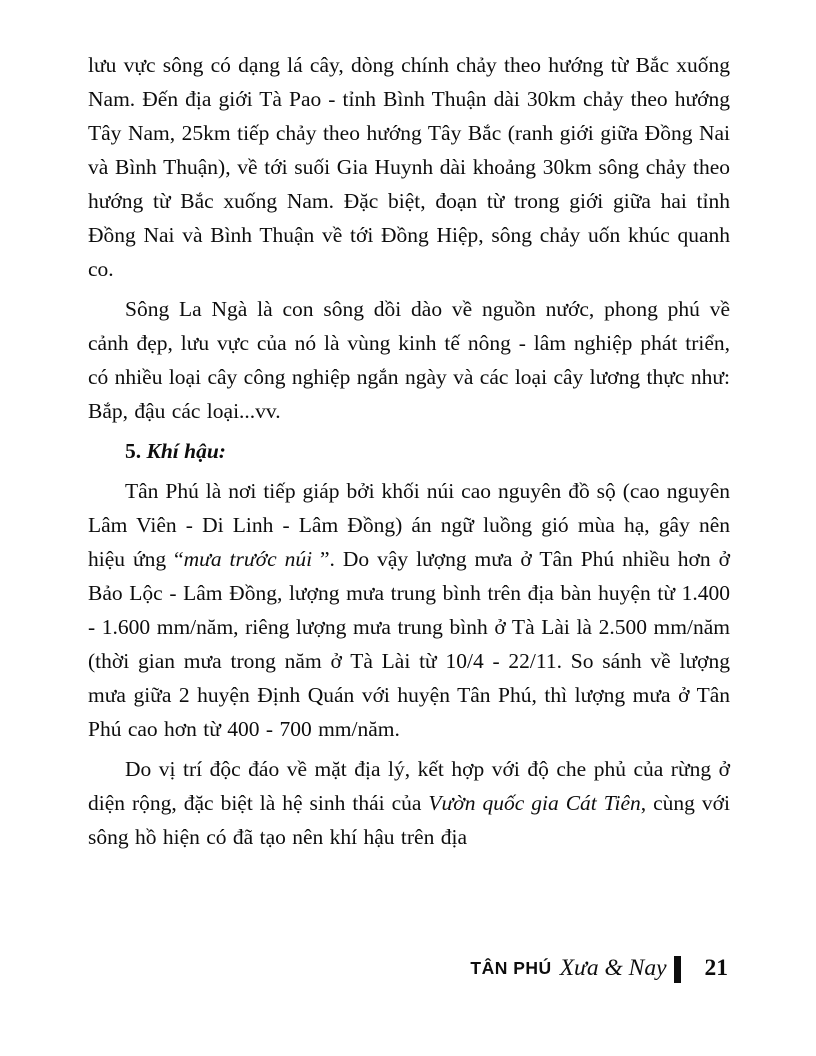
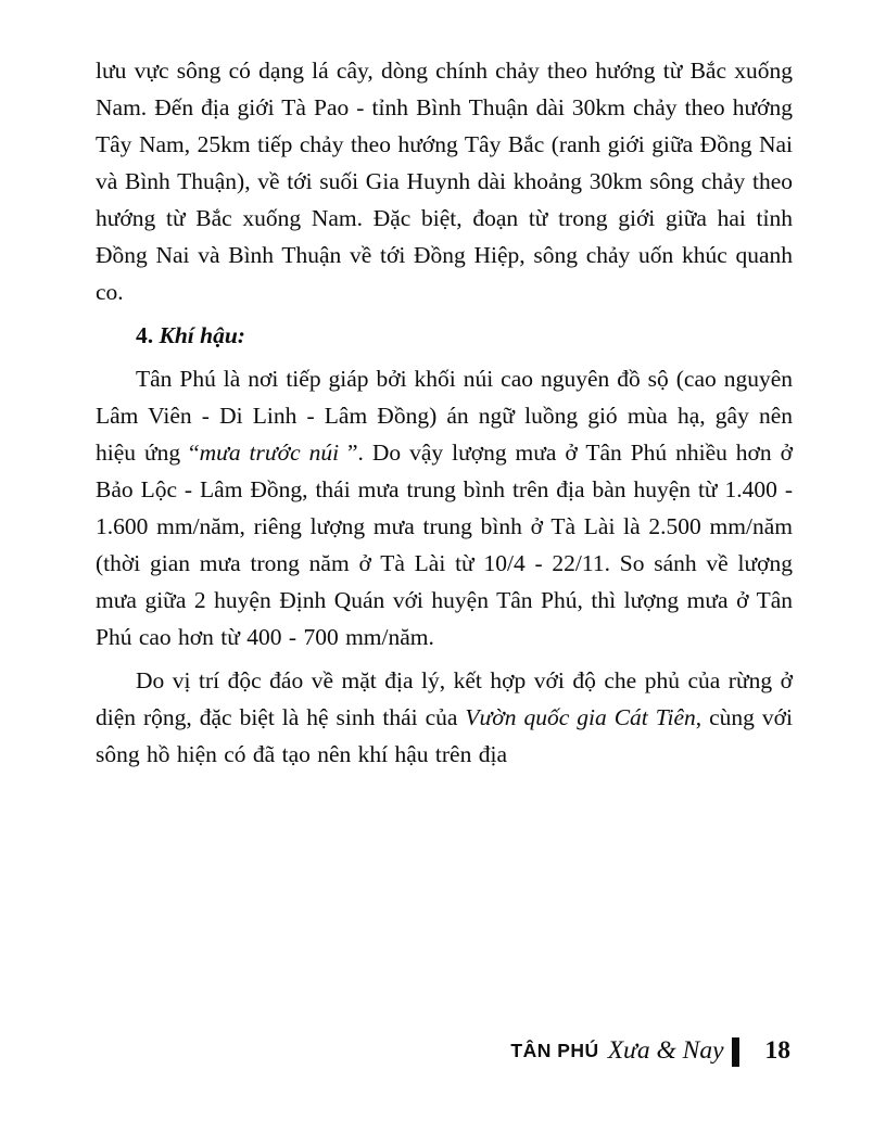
  lưu vực sông có dạng lá cây, dòng chính chảy theo hướng từ Bắc xuống Nam. Đến địa giới Tà Pao - tỉnh Bình Thuận dài 30km chảy theo hướng Tây Nam, 25km tiếp chảy theo hướng Tây Bắc (ranh giới giữa Đồng Nai và Bình Thuận), về tới suối Gia Huynh dài khoảng 30km sông chảy theo hướng từ Bắc xuống Nam. Đặc biệt, đoạn từ trong giới giữa hai tỉnh Đồng Nai và Bình Thuận về tới Đồng Hiệp, sông chảy uốn khúc quanh co.
- Sông La Ngà là con sông dồi dào về nguồn nước, phong phú về cảnh đẹp, lưu vực của nó là vùng kinh tế nông - lâm nghiệp phát triển, có nhiều loại cây công nghiệp ngắn ngày và các loại cây lương thực như: Bắp, đậu các loại...vv.
- 5. Khí hậu:
+ 4. Khí hậu:
- Tân Phú là nơi tiếp giáp bởi khối núi cao nguyên đồ sộ (cao nguyên Lâm Viên - Di Linh - Lâm Đồng) án ngữ luồng gió mùa hạ, gây nên hiệu ứng “mưa trước núi ”. Do vậy lượng mưa ở Tân Phú nhiều hơn ở Bảo Lộc - Lâm Đồng, lượng mưa trung bình trên địa bàn huyện từ 1.400 - 1.600 mm/năm, riêng lượng mưa trung bình ở Tà Lài là 2.500 mm/năm (thời gian mưa trong năm ở Tà Lài từ 10/4 - 22/11. So sánh về lượng mưa giữa 2 huyện Định Quán với huyện Tân Phú, thì lượng mưa ở Tân Phú cao hơn từ 400 - 700 mm/năm.
+ Tân Phú là nơi tiếp giáp bởi khối núi cao nguyên đồ sộ (cao nguyên Lâm Viên - Di Linh - Lâm Đồng) án ngữ luồng gió mùa hạ, gây nên hiệu ứng “mưa trước núi ”. Do vậy lượng mưa ở Tân Phú nhiều hơn ở Bảo Lộc - Lâm Đồng, thái mưa trung bình trên địa bàn huyện từ 1.400 - 1.600 mm/năm, riêng lượng mưa trung bình ở Tà Lài là 2.500 mm/năm (thời gian mưa trong năm ở Tà Lài từ 10/4 - 22/11. So sánh về lượng mưa giữa 2 huyện Định Quán với huyện Tân Phú, thì lượng mưa ở Tân Phú cao hơn từ 400 - 700 mm/năm.
  Do vị trí độc đáo về mặt địa lý, kết hợp với độ che phủ của rừng ở diện rộng, đặc biệt là hệ sinh thái của Vườn quốc gia Cát Tiên, cùng với sông hồ hiện có đã tạo nên khí hậu trên địa
  TÂN PHÚ
  Xưa & Nay
- 21
+ 18
